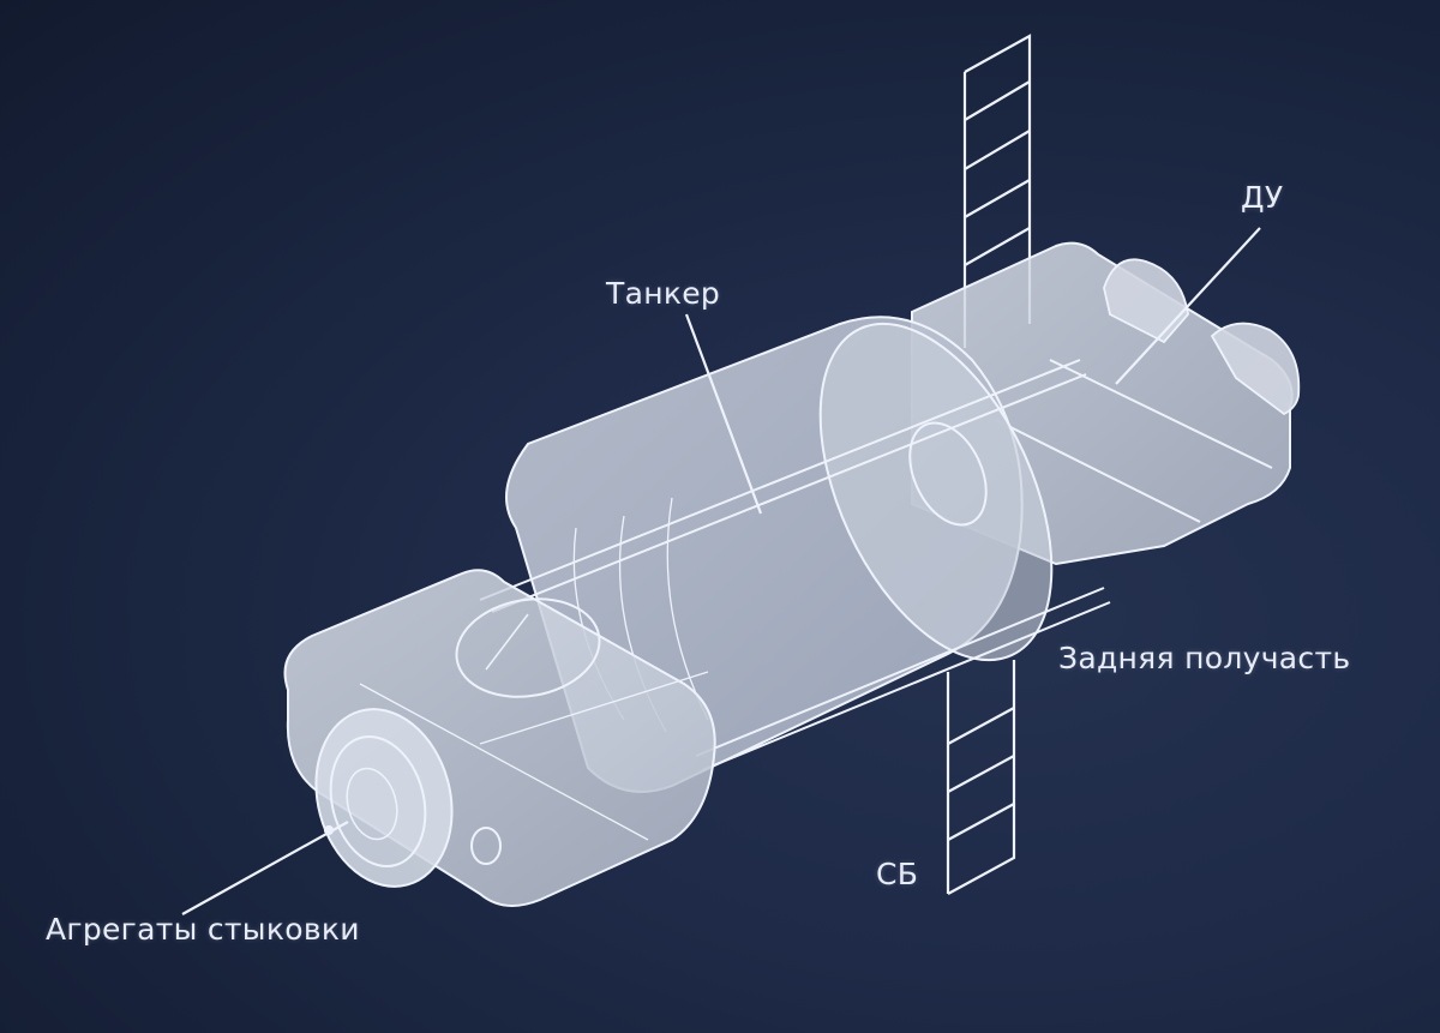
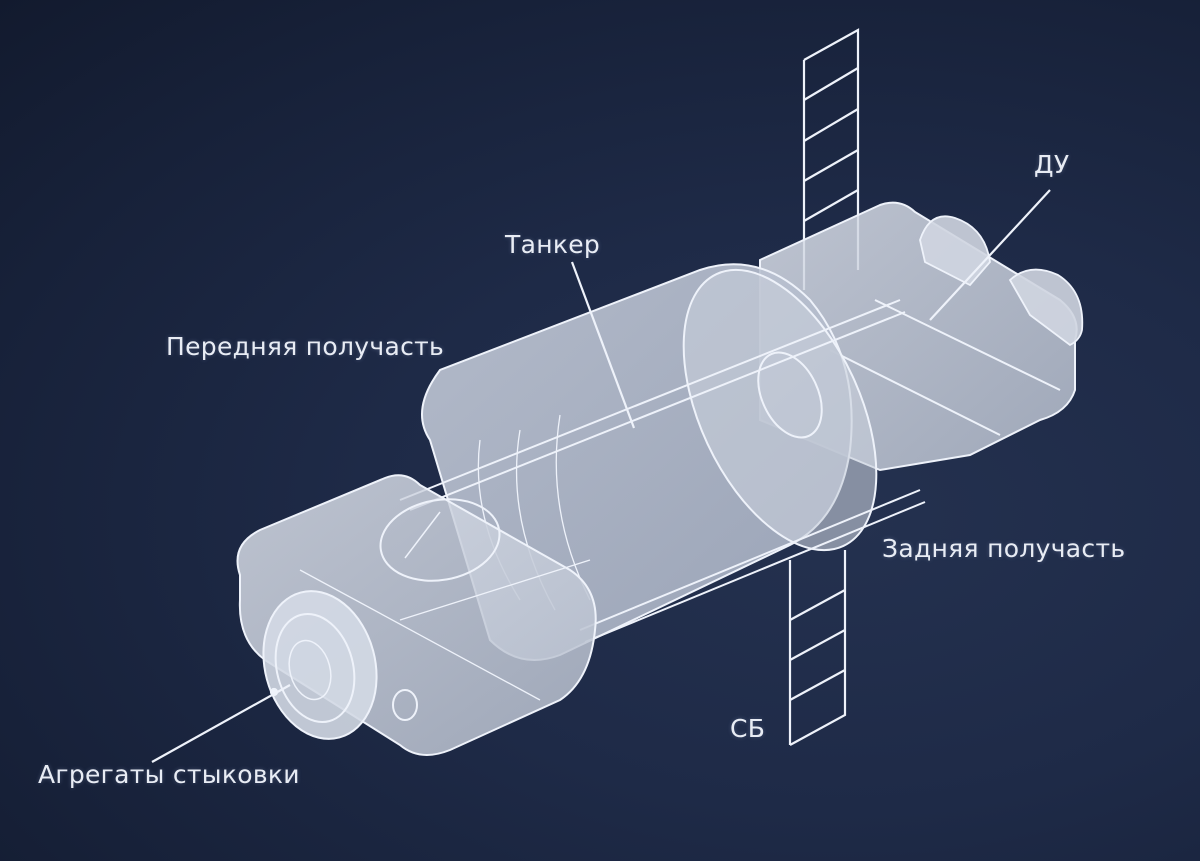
+ Передняя получасть
  Танкер
  ДУ
  Задняя получасть
  Агрегаты стыковки
  СБ
